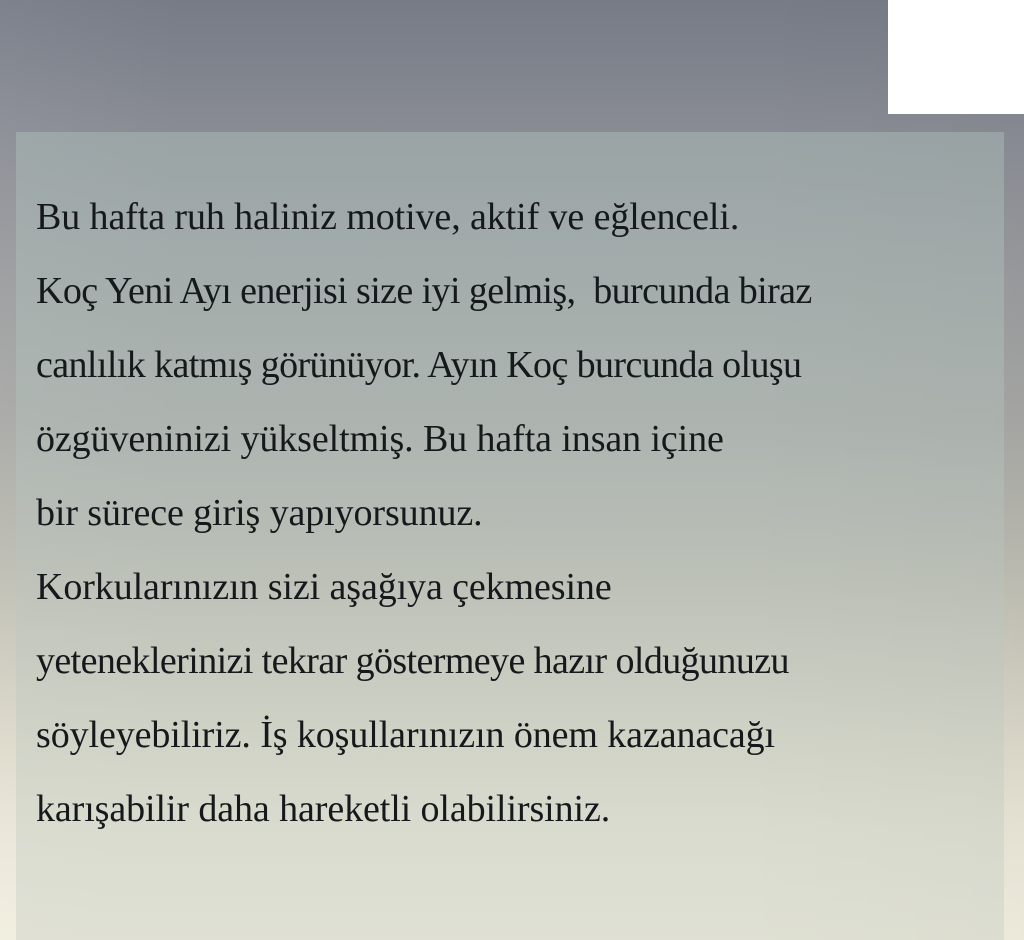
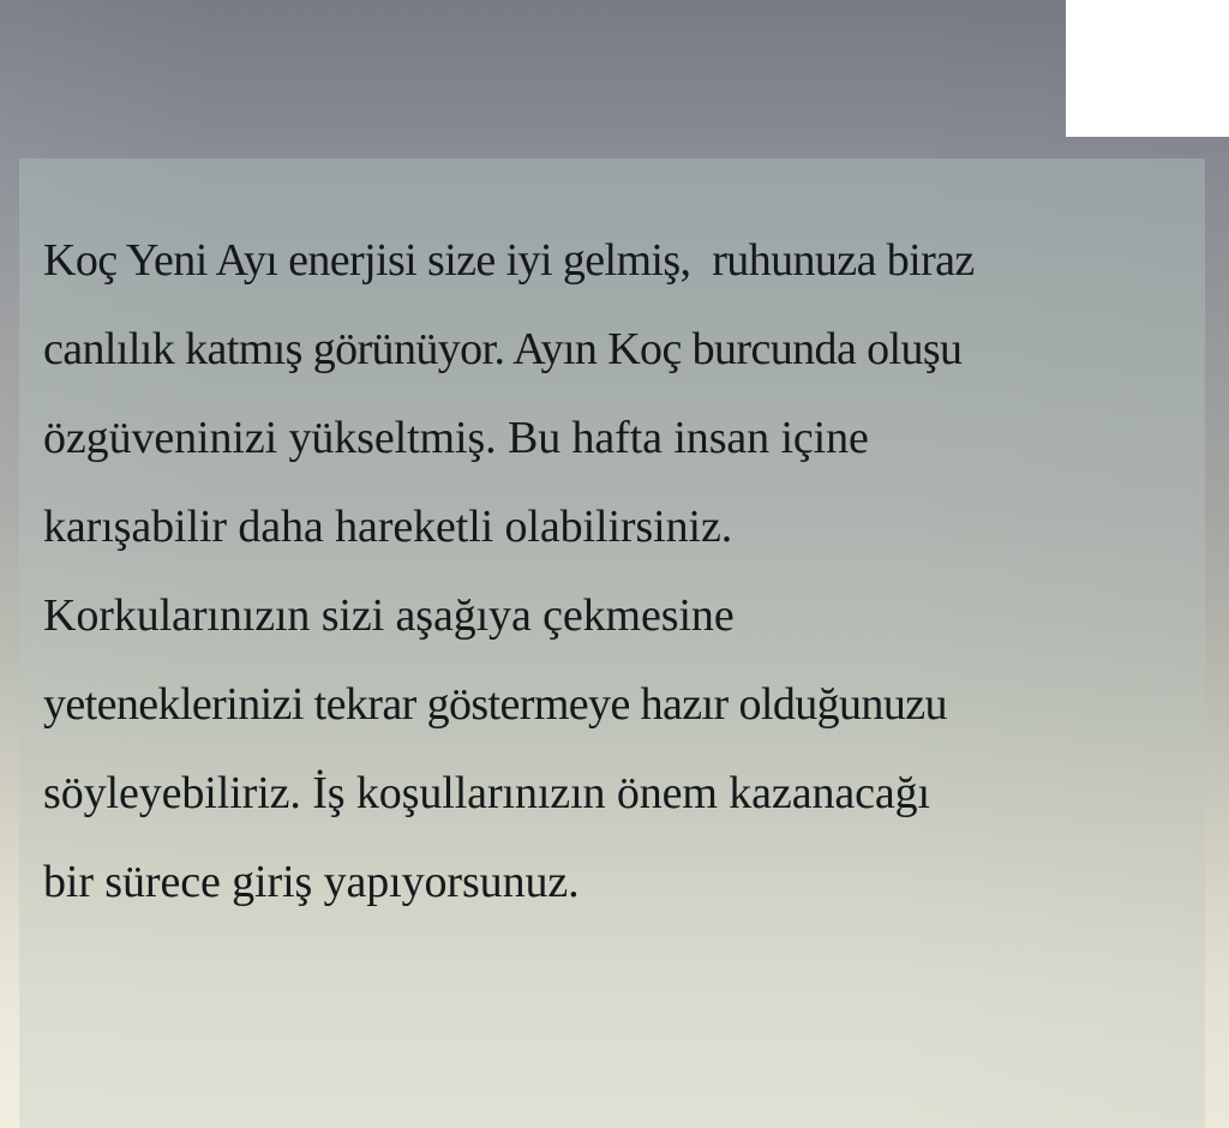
- Bu hafta ruh haliniz motive, aktif ve eğlenceli.
- Koç Yeni Ayı enerjisi size iyi gelmiş, burcunda biraz
+ Koç Yeni Ayı enerjisi size iyi gelmiş, ruhunuza biraz
  canlılık katmış görünüyor. Ayın Koç burcunda oluşu
  özgüveninizi yükseltmiş. Bu hafta insan içine
- bir sürece giriş yapıyorsunuz.
+ karışabilir daha hareketli olabilirsiniz.
  Korkularınızın sizi aşağıya çekmesine
  yeteneklerinizi tekrar göstermeye hazır olduğunuzu
  söyleyebiliriz. İş koşullarınızın önem kazanacağı
- karışabilir daha hareketli olabilirsiniz.
+ bir sürece giriş yapıyorsunuz.
